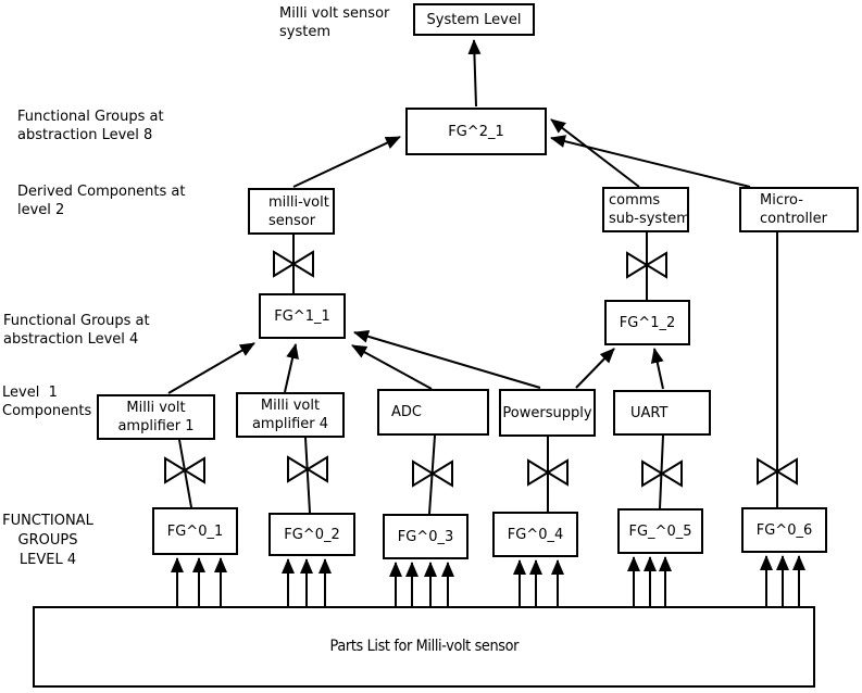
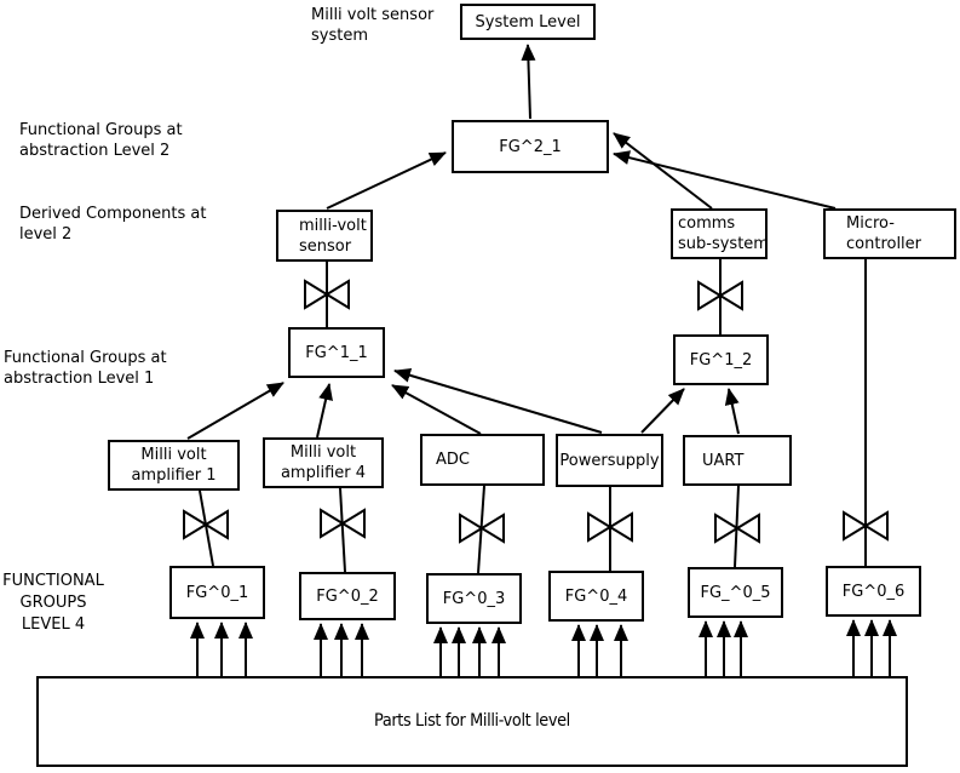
  Milli volt sensor
  system
  Functional Groups at
- abstraction Level 8
+ abstraction Level 2
  Derived Components at
  level 2
  Functional Groups at
- abstraction Level 4
+ abstraction Level 1
- Level 1
- Components
  FUNCTIONAL
  GROUPS
  LEVEL 4
  System Level
  FG^2_1
  milli-volt
  sensor
  comms
  sub-system
  Micro-
  controller
  FG^1_1
  FG^1_2
  Milli volt
  amplifier 1
  Milli volt
  amplifier 4
  ADC
  Powersupply
  UART
  FG^0_1
  FG^0_2
  FG^0_3
  FG^0_4
  FG_^0_5
  FG^0_6
- Parts List for Milli-volt sensor
+ Parts List for Milli-volt level
